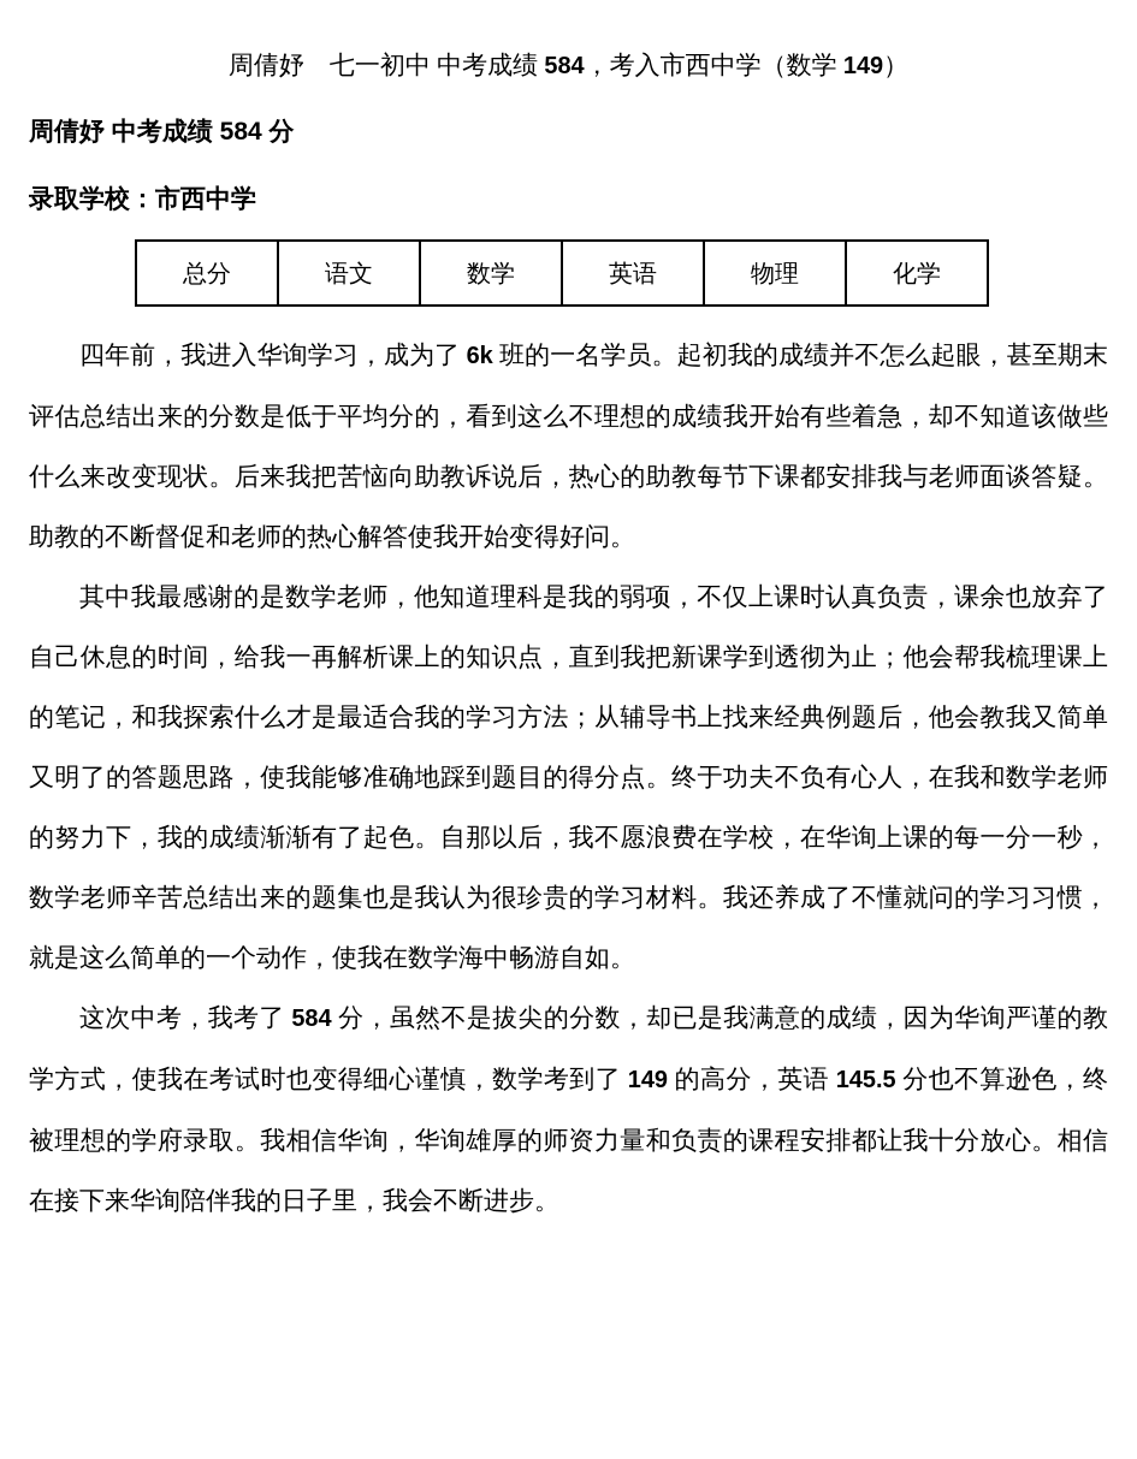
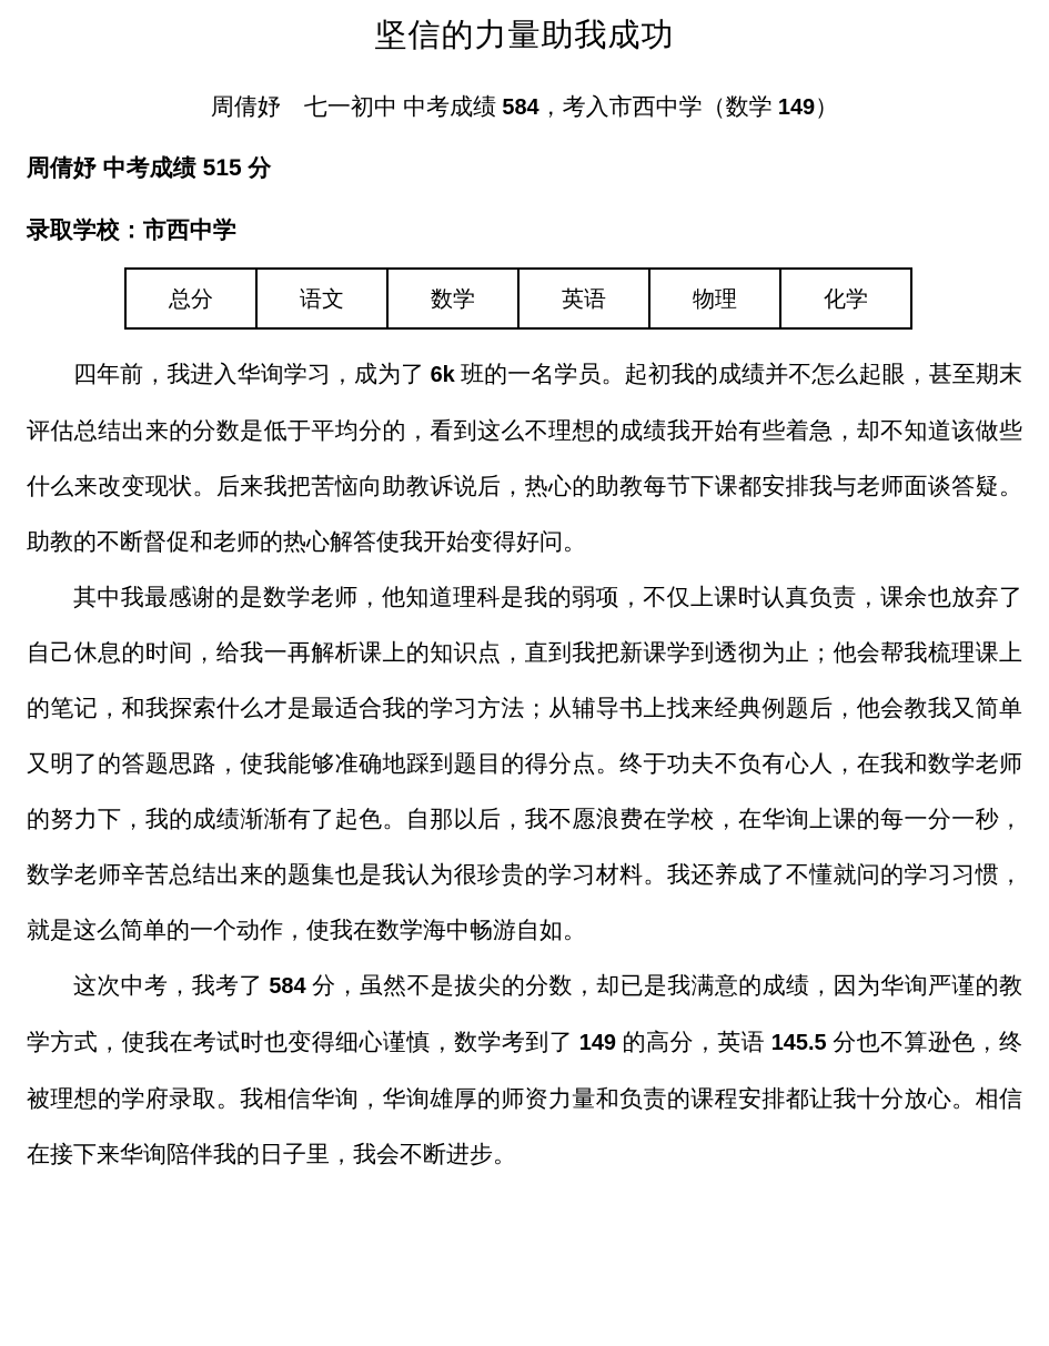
+ 坚信的力量助我成功
  周倩妤 七一初中 中考成绩 584，考入市西中学（数学 149）
- 周倩妤 中考成绩 584 分
+ 周倩妤 中考成绩 515 分
  录取学校：市西中学
  总分	语文	数学	英语	物理	化学
  四年前，我进入华询学习，成为了 6k 班的一名学员。起初我的成绩并不怎么起眼，甚至期末评估总结出来的分数是低于平均分的，看到这么不理想的成绩我开始有些着急，却不知道该做些什么来改变现状。后来我把苦恼向助教诉说后，热心的助教每节下课都安排我与老师面谈答疑。助教的不断督促和老师的热心解答使我开始变得好问。
  其中我最感谢的是数学老师，他知道理科是我的弱项，不仅上课时认真负责，课余也放弃了自己休息的时间，给我一再解析课上的知识点，直到我把新课学到透彻为止；他会帮我梳理课上的笔记，和我探索什么才是最适合我的学习方法；从辅导书上找来经典例题后，他会教我又简单又明了的答题思路，使我能够准确地踩到题目的得分点。终于功夫不负有心人，在我和数学老师的努力下，我的成绩渐渐有了起色。自那以后，我不愿浪费在学校，在华询上课的每一分一秒，数学老师辛苦总结出来的题集也是我认为很珍贵的学习材料。我还养成了不懂就问的学习习惯，就是这么简单的一个动作，使我在数学海中畅游自如。
  这次中考，我考了 584 分，虽然不是拔尖的分数，却已是我满意的成绩，因为华询严谨的教学方式，使我在考试时也变得细心谨慎，数学考到了 149 的高分，英语 145.5 分也不算逊色，终被理想的学府录取。我相信华询，华询雄厚的师资力量和负责的课程安排都让我十分放心。相信在接下来华询陪伴我的日子里，我会不断进步。
